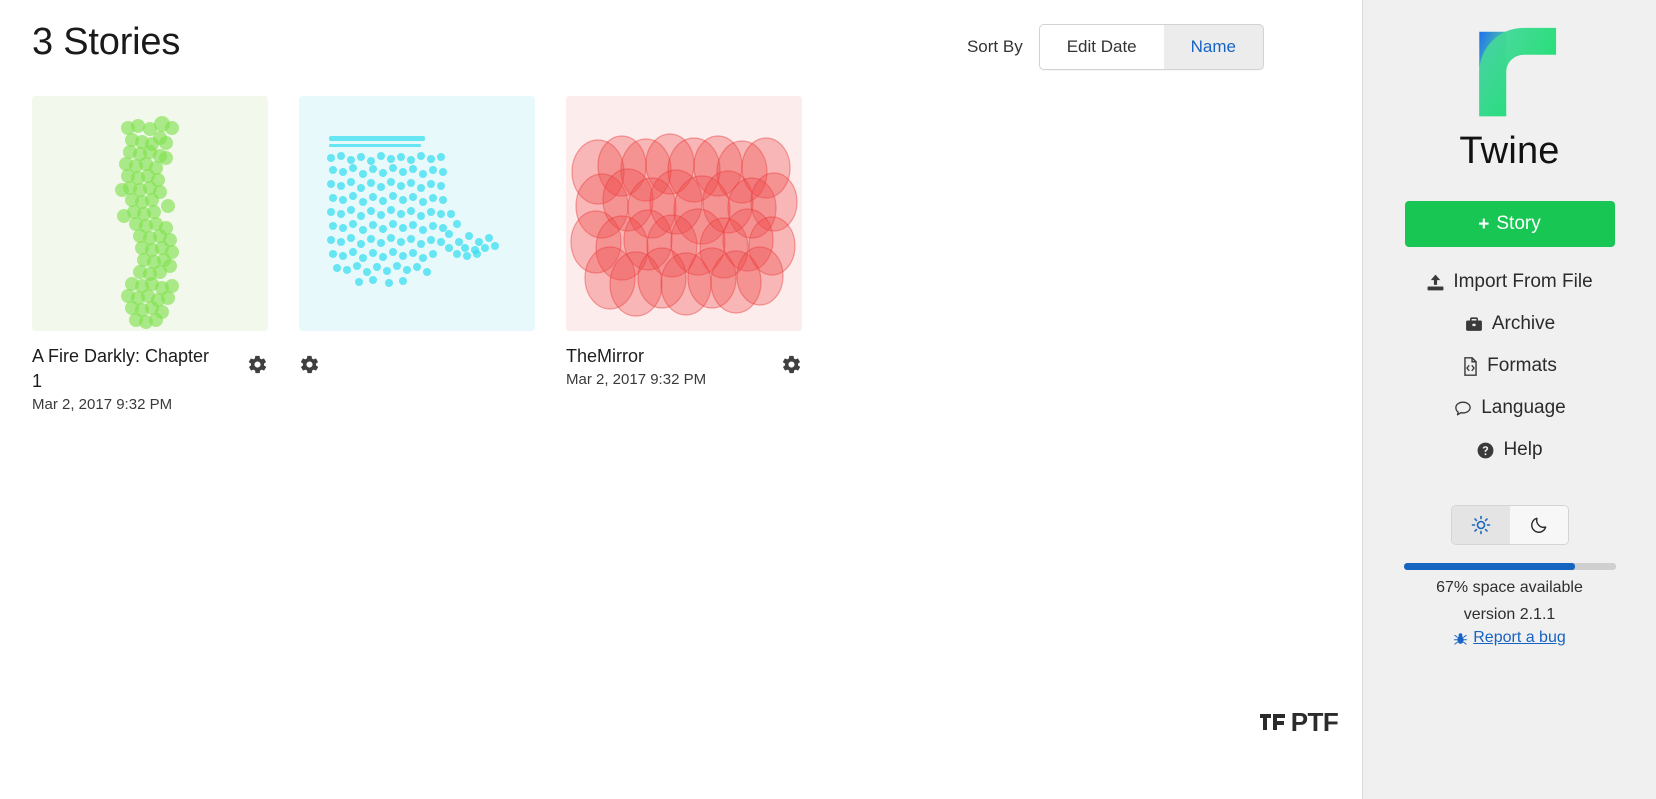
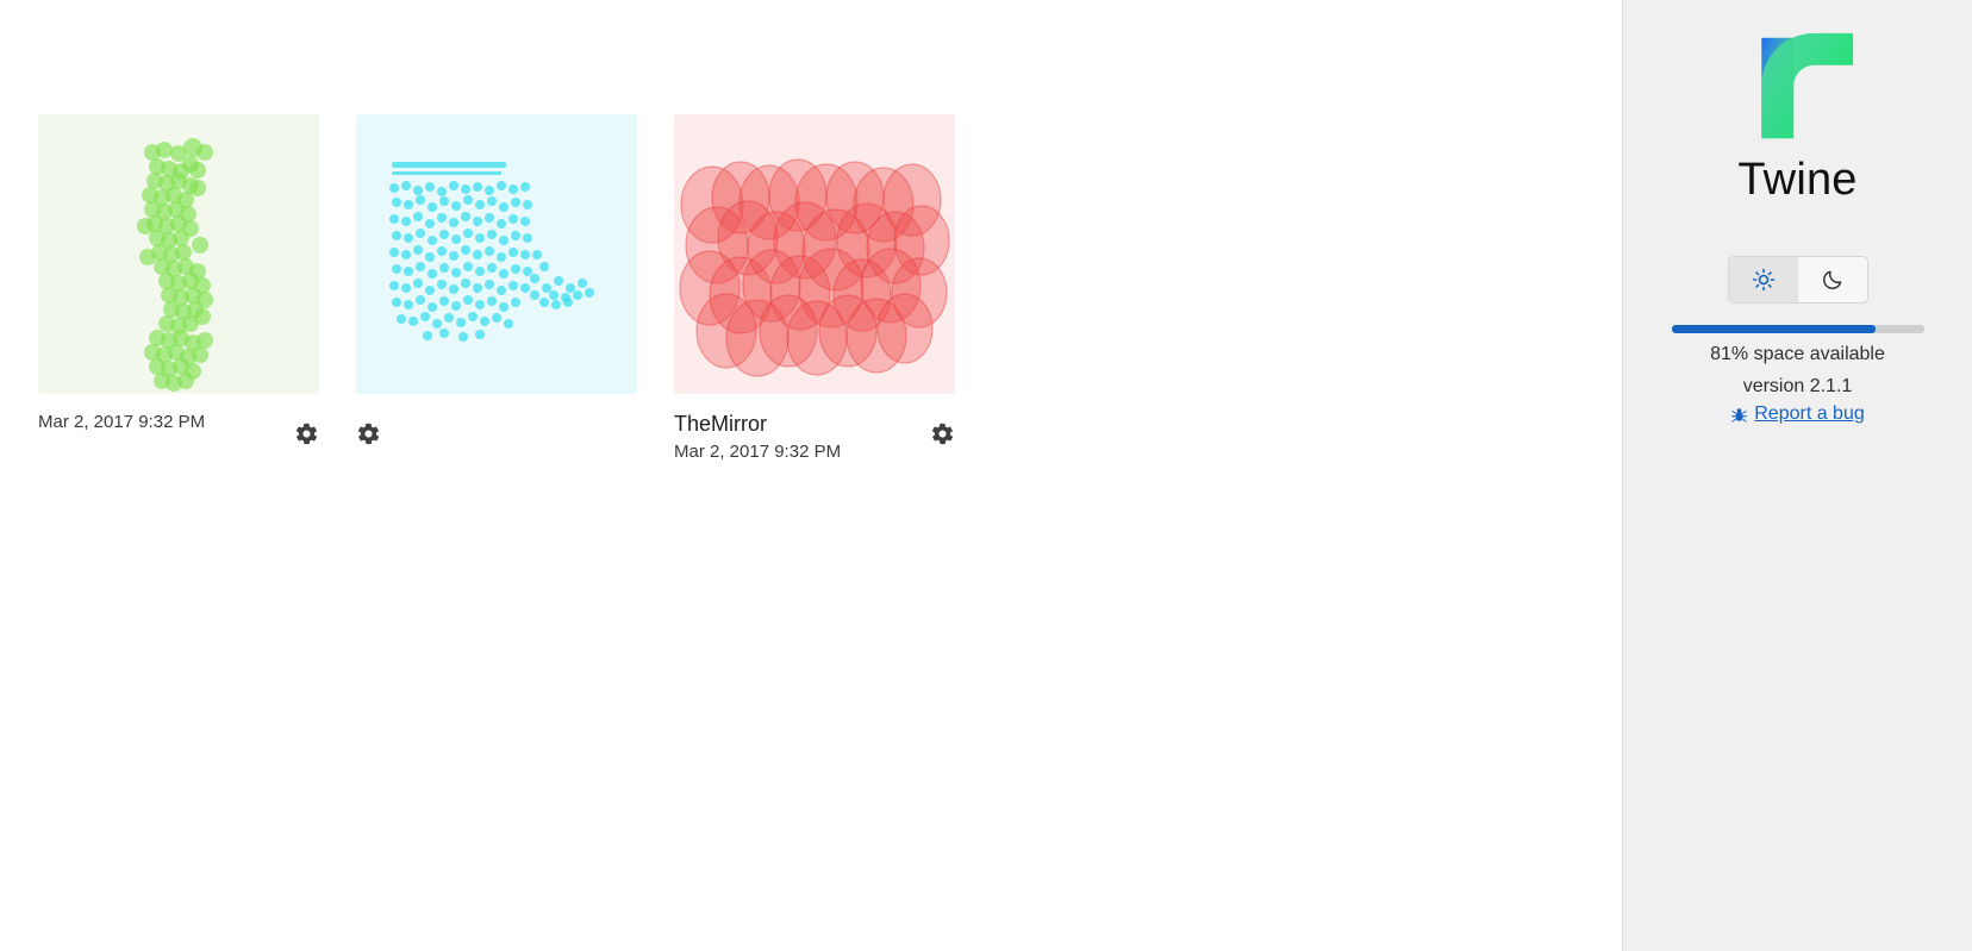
- 3 Stories
- Sort By
- Edit Date
- Name
- A Fire Darkly: Chapter 1
  Mar 2, 2017 9:32 PM
  TheMirror
  Mar 2, 2017 9:32 PM
- PTF
  Twine
- +
- Story
- Import From File
- Archive
- Formats
- Language
- Help
- 67% space available
+ 81% space available
  version 2.1.1
  Report a bug
